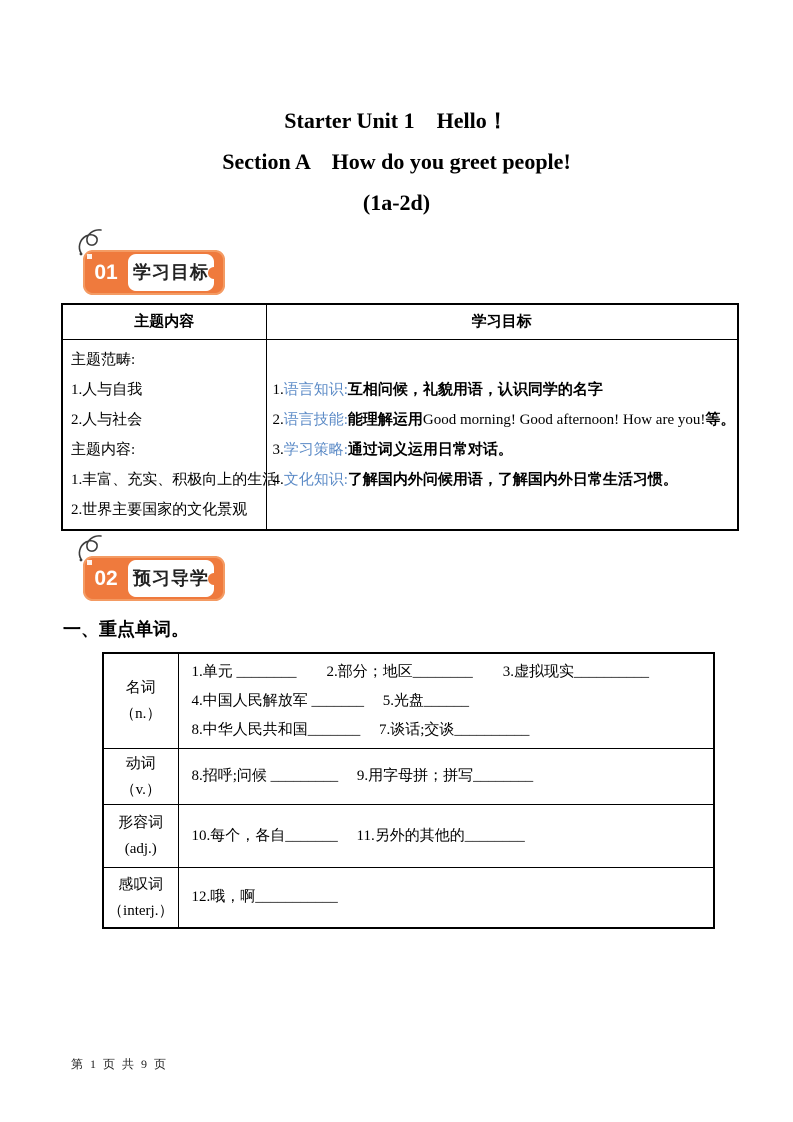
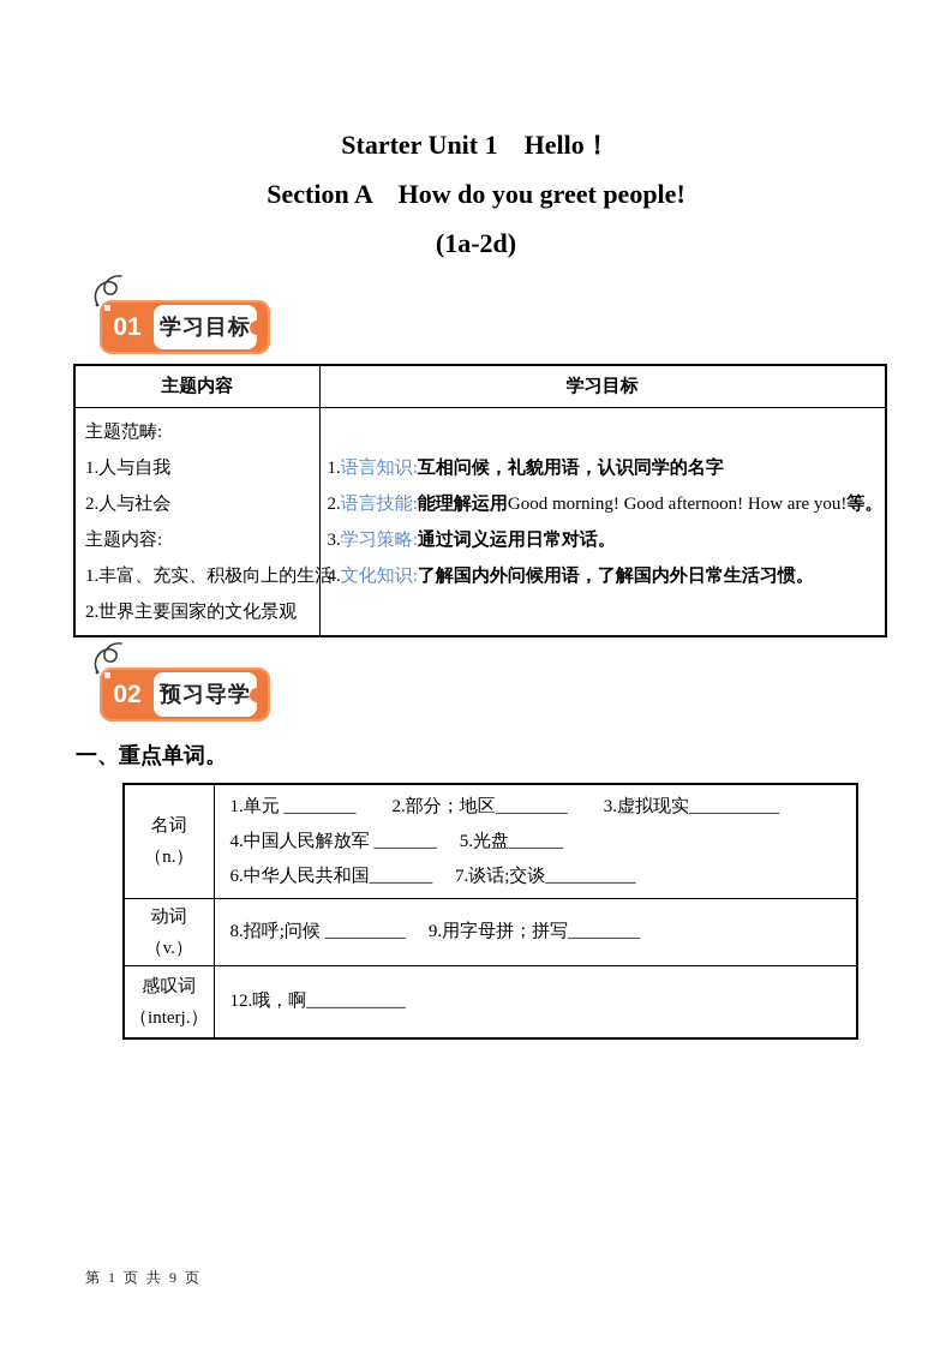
  Starter Unit 1 Hello！
  Section A How do you greet people!
  (1a-2d)
  01
  学习目标
  主题内容	学习目标
  主题范畴: 1.人与自我 2.人与社会 主题内容: 1.丰富、充实、积极向上的生活 2.世界主要国家的文化景观	1.语言知识:互相问候，礼貌用语，认识同学的名字 2.语言技能:能理解运用 Good morning! Good afternoon! How are you!等。 3.学习策略:通过词义运用日常对话。 4.文化知识:了解国内外问候用语，了解国内外日常生活习惯。
  02
  预习导学
  一、重点单词。
- 名词 （n.）	1.单元 ________ 2.部分；地区________ 3.虚拟现实__________ 4.中国人民解放军 _______ 5.光盘______ 8.中华人民共和国_______ 7.谈话;交谈__________
+ 名词 （n.）	1.单元 ________ 2.部分；地区________ 3.虚拟现实__________ 4.中国人民解放军 _______ 5.光盘______ 6.中华人民共和国_______ 7.谈话;交谈__________
  动词 （v.）	8.招呼;问候 _________ 9.用字母拼；拼写________
- 形容词 (adj.)	10.每个，各自_______ 11.另外的其他的________
  感叹词 （interj.）	12.哦，啊___________
  第 1 页 共 9 页
